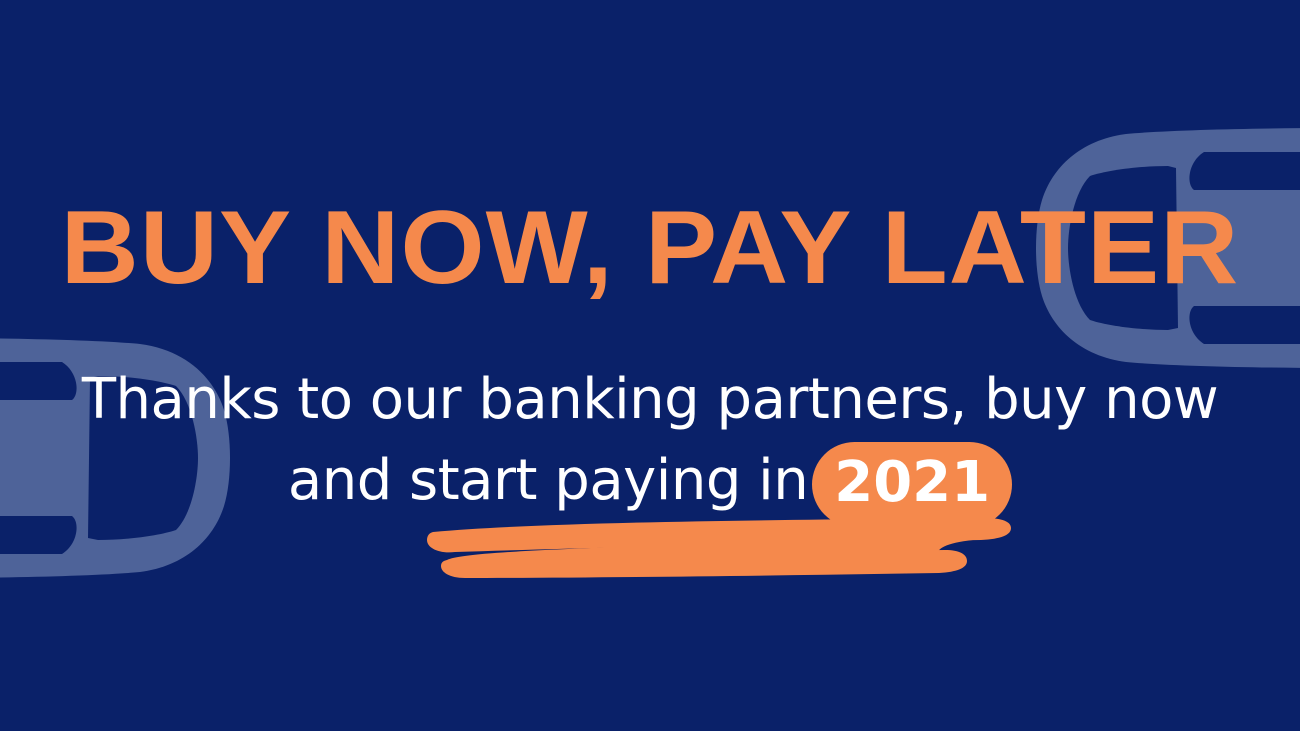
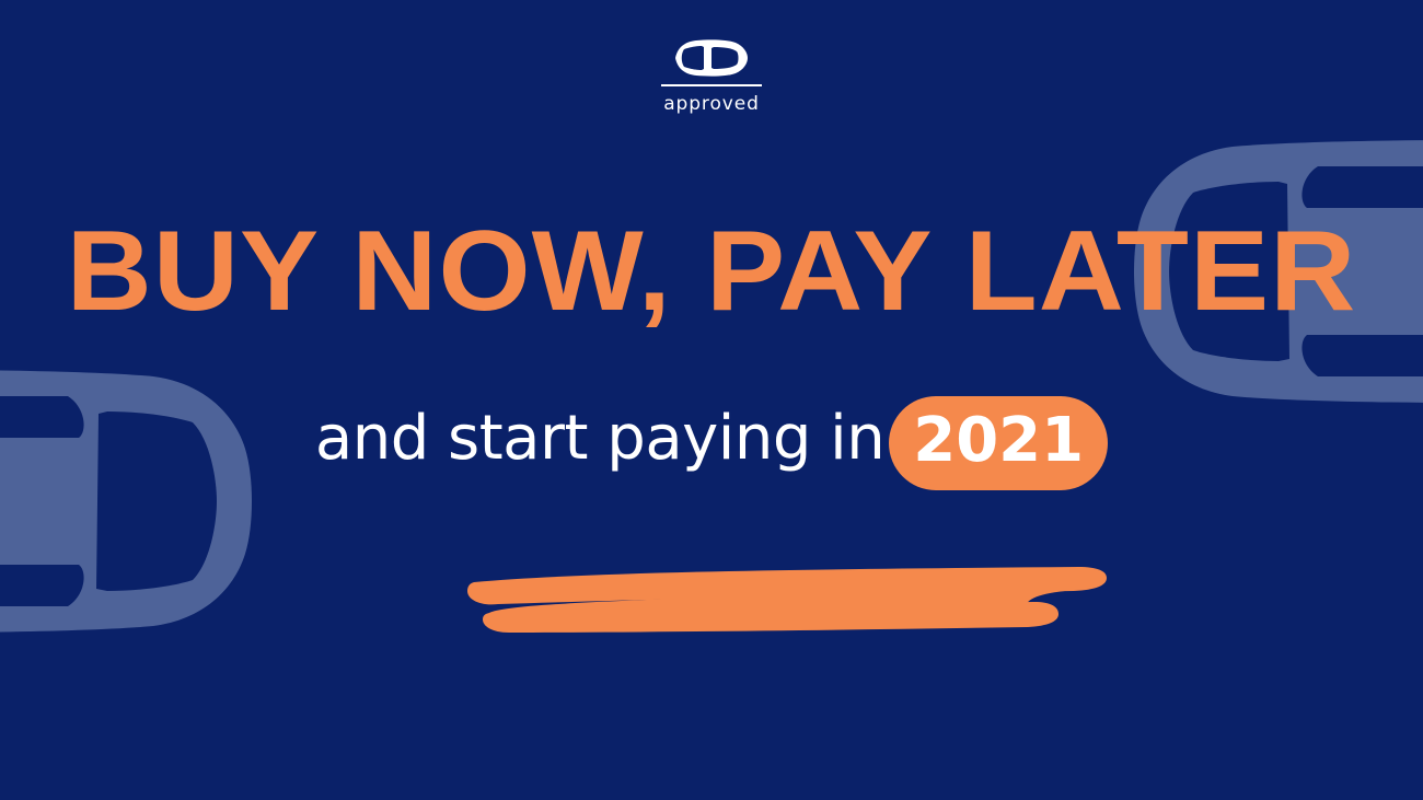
+ approved
  BUY NOW, PAY LATER
- Thanks to our banking partners, buy now
  and start paying in 2021
